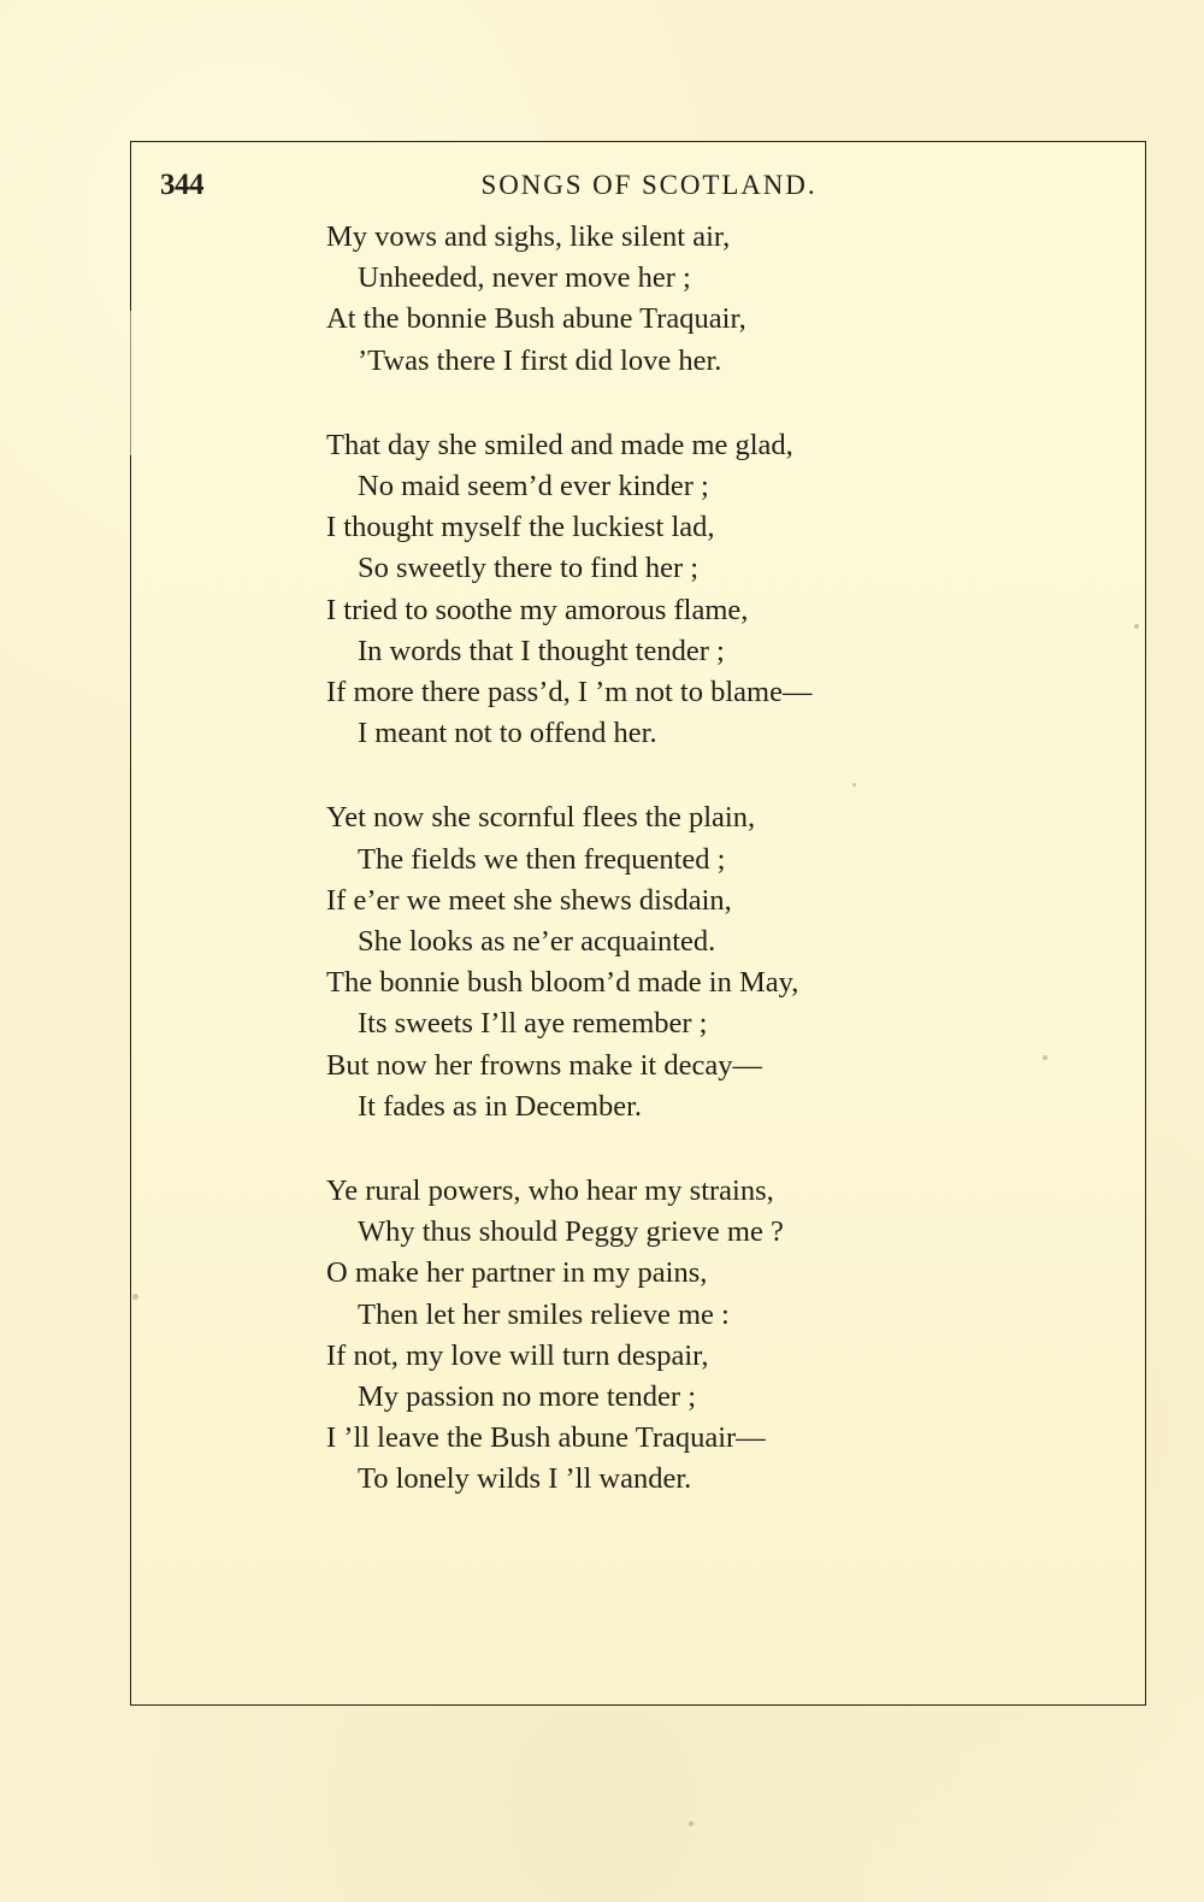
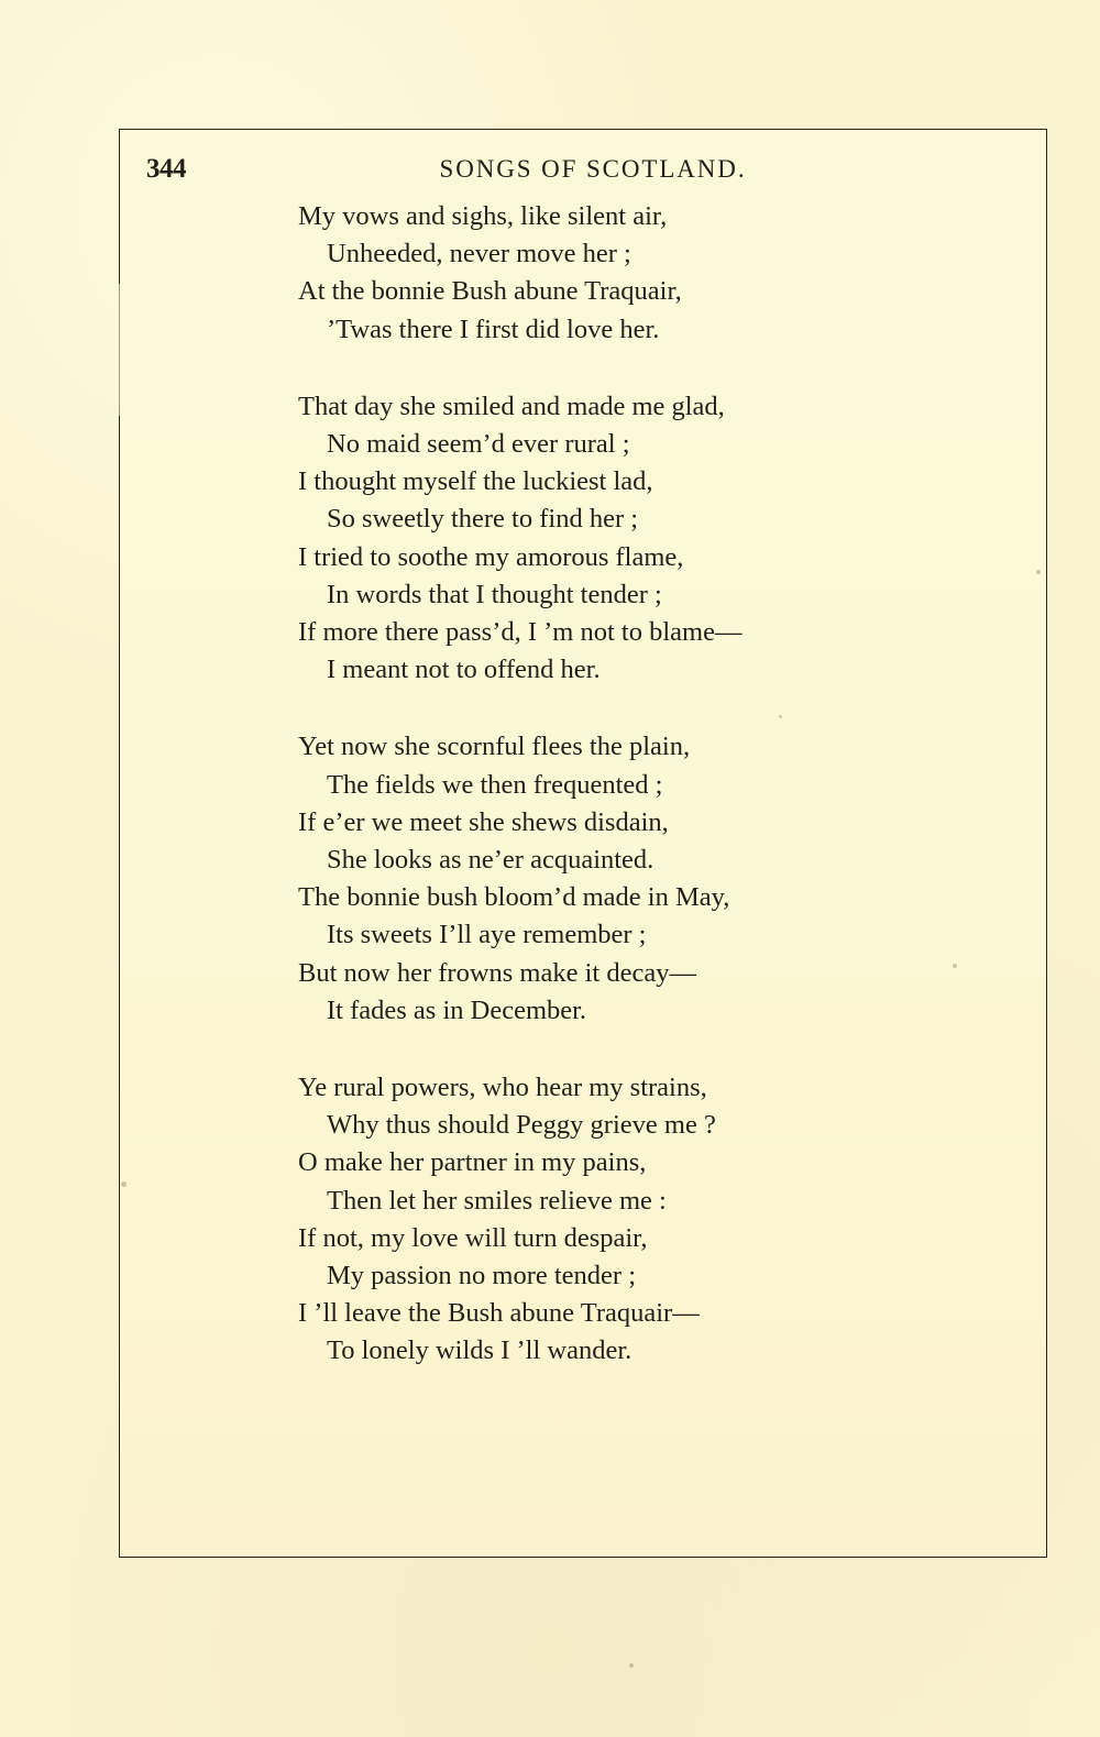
  344
  SONGS OF SCOTLAND.
  My vows and sighs, like silent air,
  Unheeded, never move her ;
  At the bonnie Bush abune Traquair,
  ’Twas there I first did love her.
  That day she smiled and made me glad,
- No maid seem’d ever kinder ;
+ No maid seem’d ever rural ;
  I thought myself the luckiest lad,
  So sweetly there to find her ;
  I tried to soothe my amorous flame,
  In words that I thought tender ;
  If more there pass’d, I ’m not to blame—
  I meant not to offend her.
  Yet now she scornful flees the plain,
  The fields we then frequented ;
  If e’er we meet she shews disdain,
  She looks as ne’er acquainted.
  The bonnie bush bloom’d made in May,
  Its sweets I’ll aye remember ;
  But now her frowns make it decay—
  It fades as in December.
  Ye rural powers, who hear my strains,
  Why thus should Peggy grieve me ?
  O make her partner in my pains,
  Then let her smiles relieve me :
  If not, my love will turn despair,
  My passion no more tender ;
  I ’ll leave the Bush abune Traquair—
  To lonely wilds I ’ll wander.
